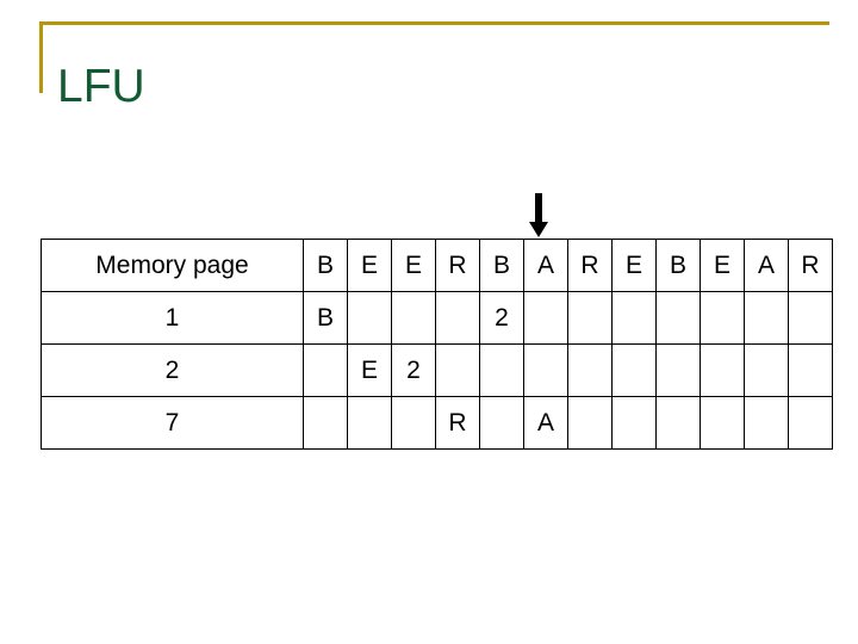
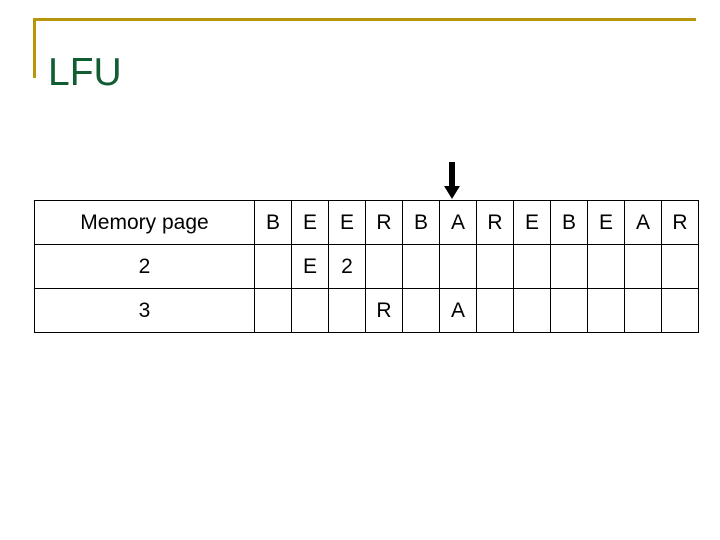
  LFU
  Memory page	B	E	E	R	B	A	R	E	B	E	A	R
- 1	B				2
  2		E	2
- 7				R		A
+ 3				R		A
